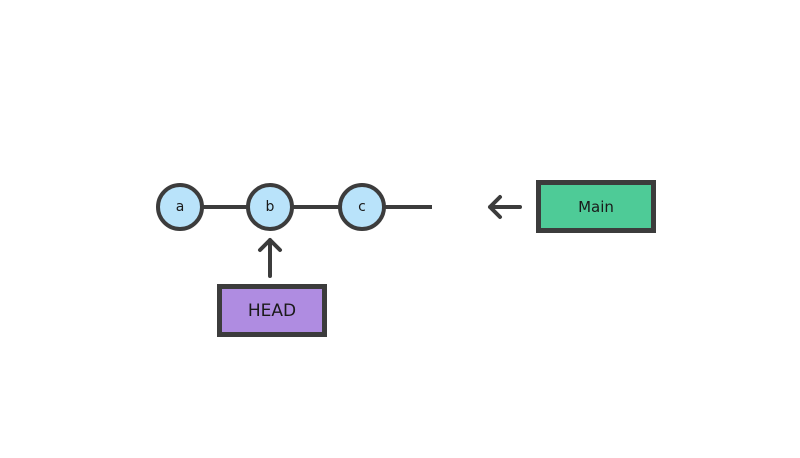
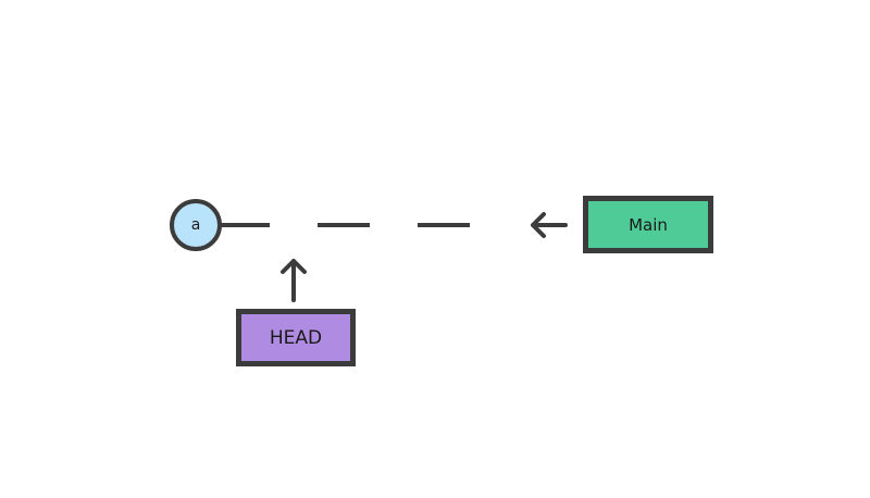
  a
- b
- c
  Main
  HEAD
